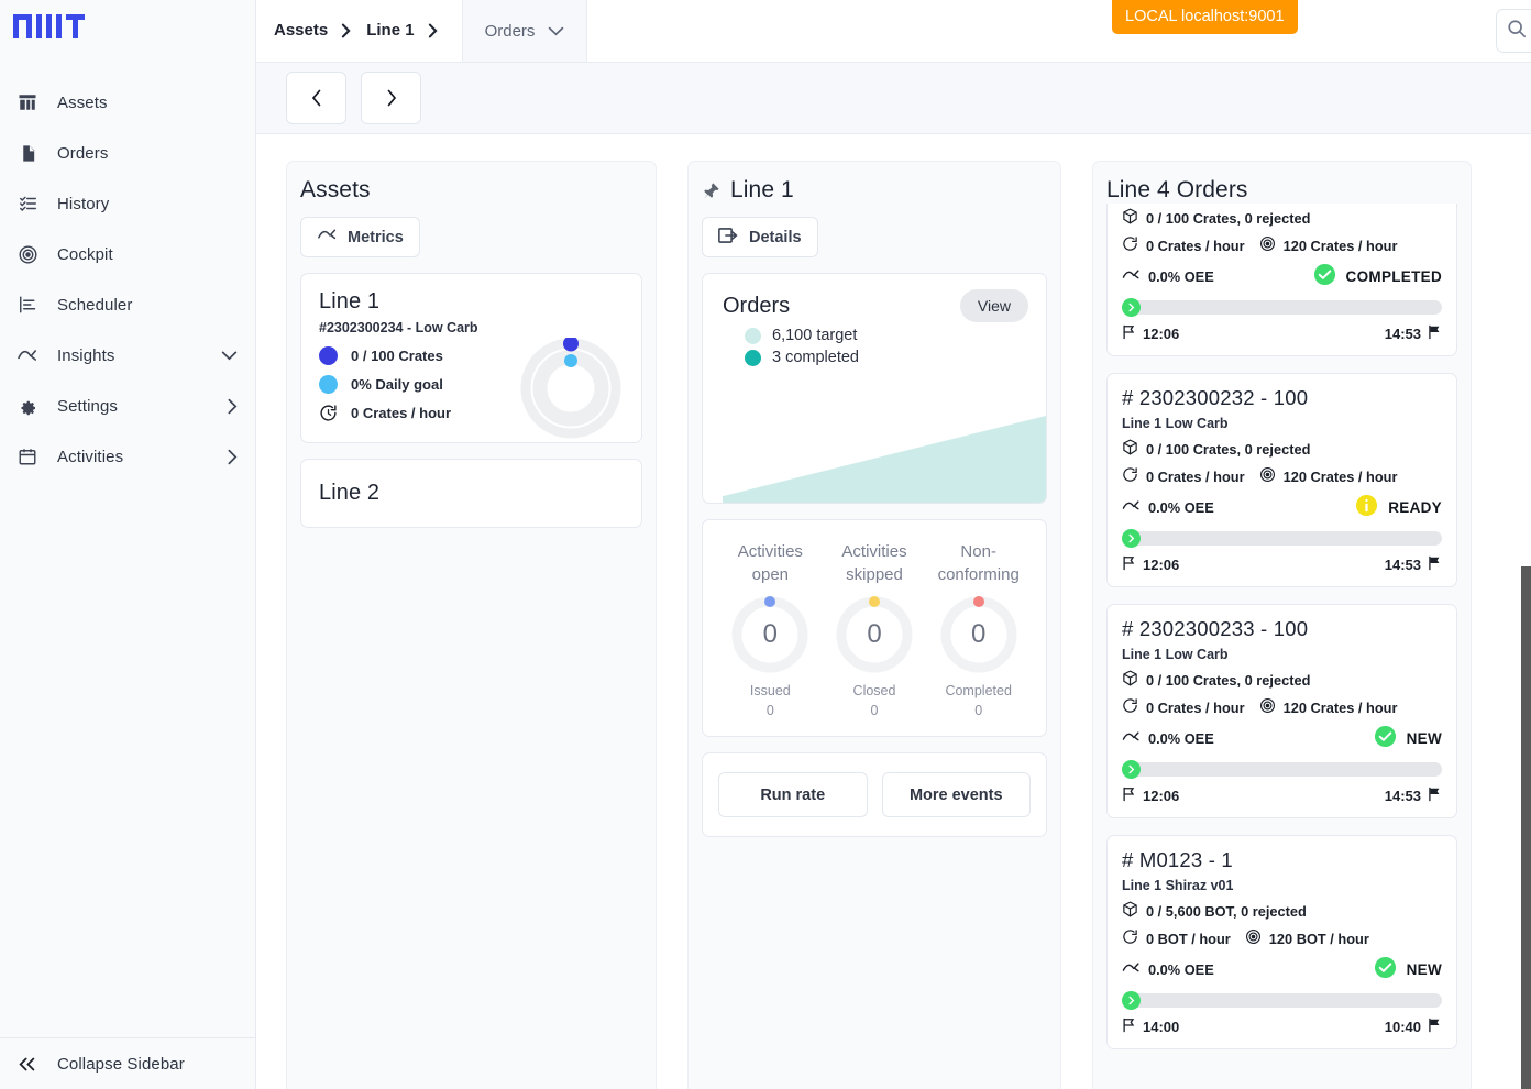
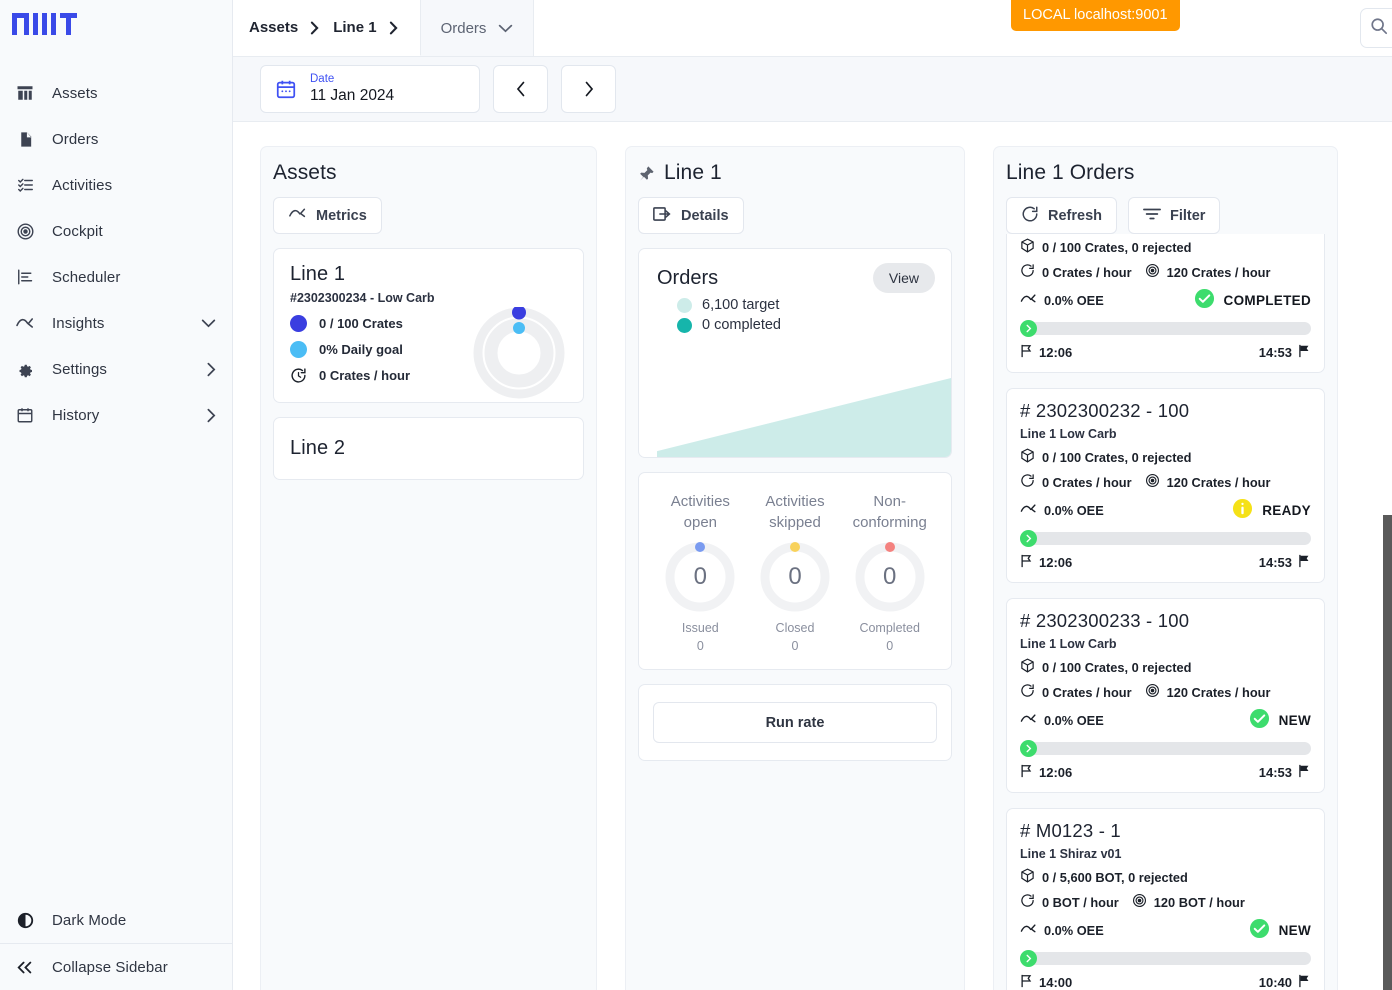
  Assets
  Orders
- History
+ Activities
  Cockpit
  Scheduler
  Insights
  Settings
- Activities
+ History
+ Dark Mode
  Collapse Sidebar
  Assets
  Line 1
  Orders
  LOCAL localhost:9001
+ Date
+ 11 Jan 2024
  Assets
  Metrics
  Line 1
  #2302300234 - Low Carb
  0 / 100 Crates
  0% Daily goal
  0 Crates / hour
  Line 2
  Line 1
  Details
  Orders
  View
  6,100 target
- 3 completed
+ 0 completed
  Activities open
  0
  Issued
  0
  Activities skipped
  0
  Closed
  0
  Non-conforming
  0
  Completed
  0
  Run rate
- More events
- Line 4 Orders
+ Line 1 Orders
+ Refresh
+ Filter
  0 / 100 Crates, 0 rejected
  0 Crates / hour
  120 Crates / hour
  0.0% OEE
  COMPLETED
  12:06
  14:53
  # 2302300232 - 100
  Line 1 Low Carb
  0 / 100 Crates, 0 rejected
  0 Crates / hour
  120 Crates / hour
  0.0% OEE
  READY
  12:06
  14:53
  # 2302300233 - 100
  Line 1 Low Carb
  0 / 100 Crates, 0 rejected
  0 Crates / hour
  120 Crates / hour
  0.0% OEE
  NEW
  12:06
  14:53
  # M0123 - 1
  Line 1 Shiraz v01
  0 / 5,600 BOT, 0 rejected
  0 BOT / hour
  120 BOT / hour
  0.0% OEE
  NEW
  14:00
  10:40
